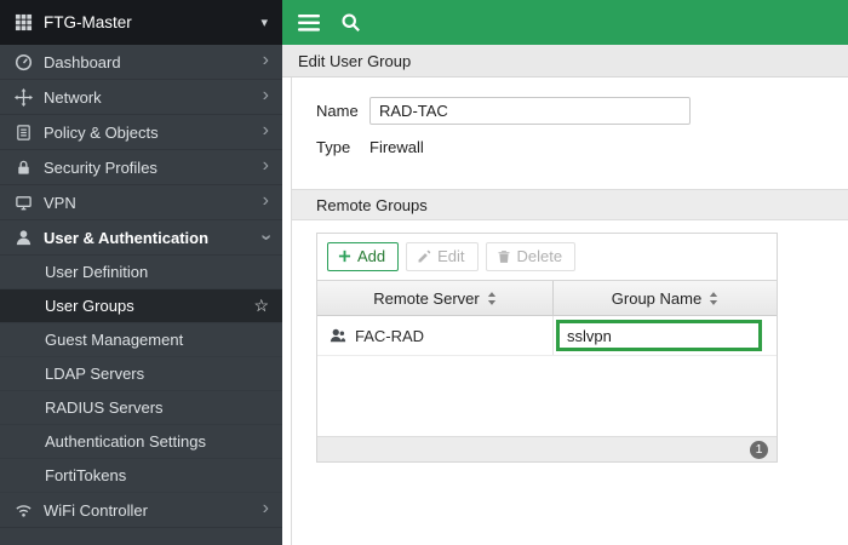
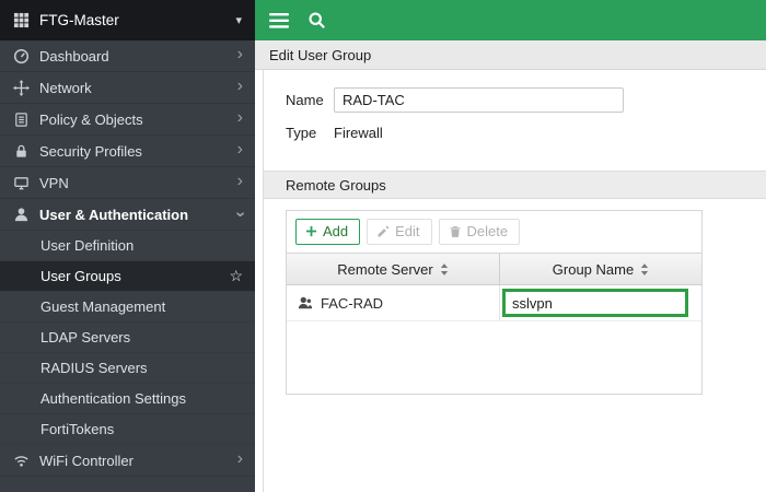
  FTG-Master
  ▾
  Dashboard
  ›
  Network
  ›
  Policy & Objects
  ›
  Security Profiles
  ›
  VPN
  ›
  User & Authentication
  User Definition
  User Groups
  ☆
  Guest Management
  LDAP Servers
  RADIUS Servers
  Authentication Settings
  FortiTokens
  WiFi Controller
  ›
  Edit User Group
  Name
  RAD-TAC
  Type
  Firewall
  Remote Groups
  Add
  Edit
  Delete
  Remote Server
  Group Name
  FAC-RAD
  sslvpn
- 1
